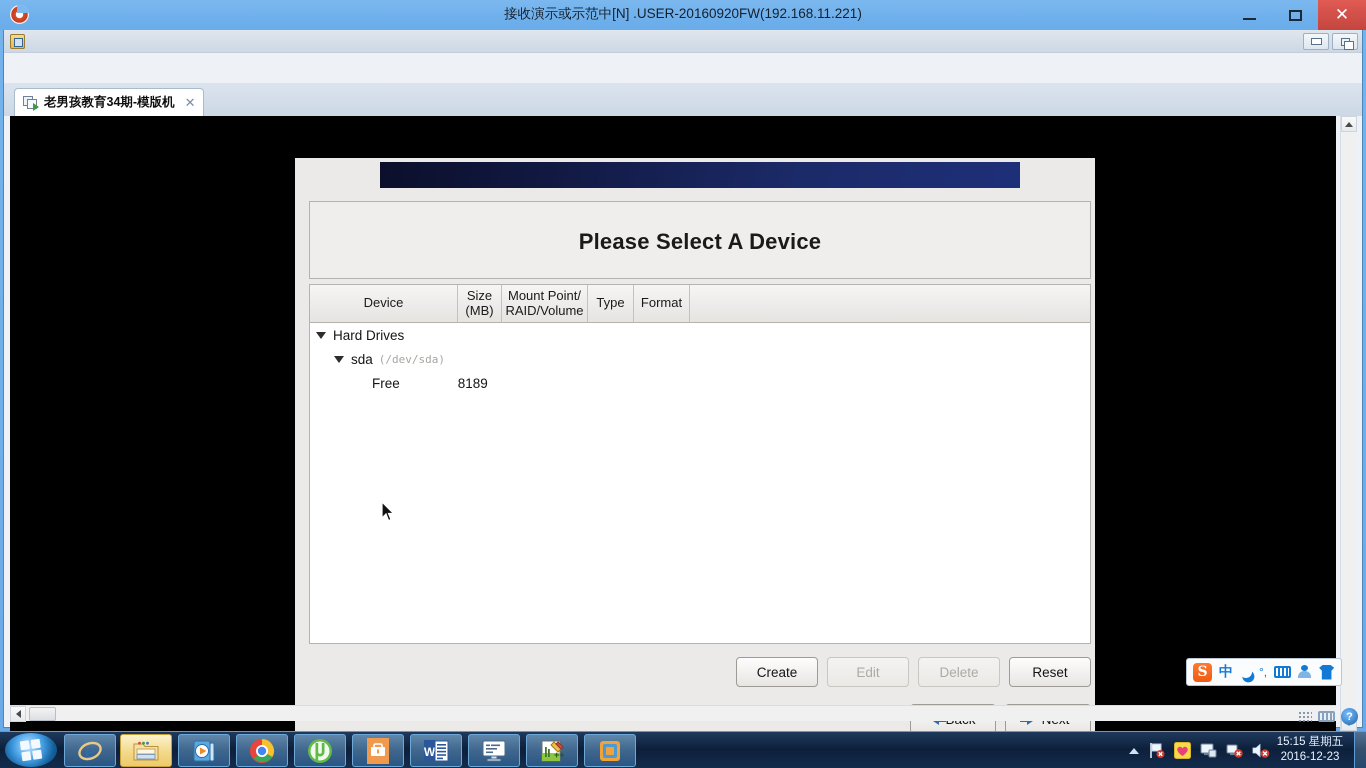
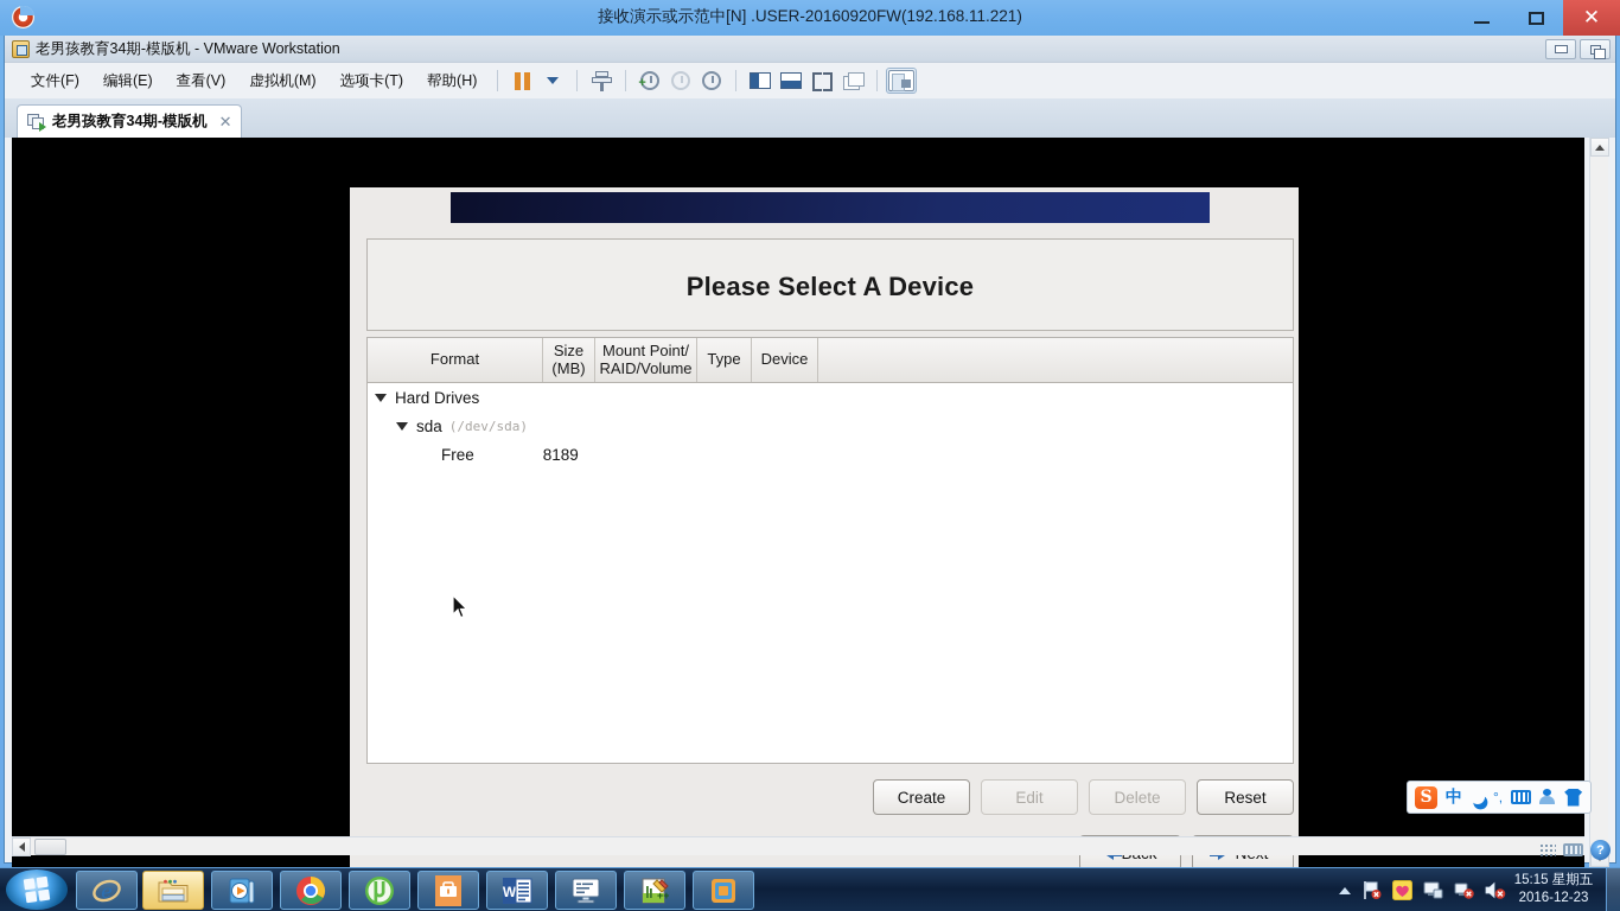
  接收演示或示范中[N] .USER-20160920FW(192.168.11.221)
  ✕
+ 老男孩教育34期-模版机 - VMware Workstation
+ 文件(F)
+ 编辑(E)
+ 查看(V)
+ 虚拟机(M)
+ 选项卡(T)
+ 帮助(H)
+ +
  老男孩教育34期-模版机
  ✕
  Please Select A Device
- Device
+ Format
  Size
  (MB)
  Mount Point/
  RAID/Volume
  Type
- Format
+ Device
  Hard Drives
  sda
  (/dev/sda)
  Free
  8189
  Create
  Edit
  Delete
  Reset
  ?
  S
  中
  °,
  e
  W
  ++
  15:15 星期五
  2016-12-23
